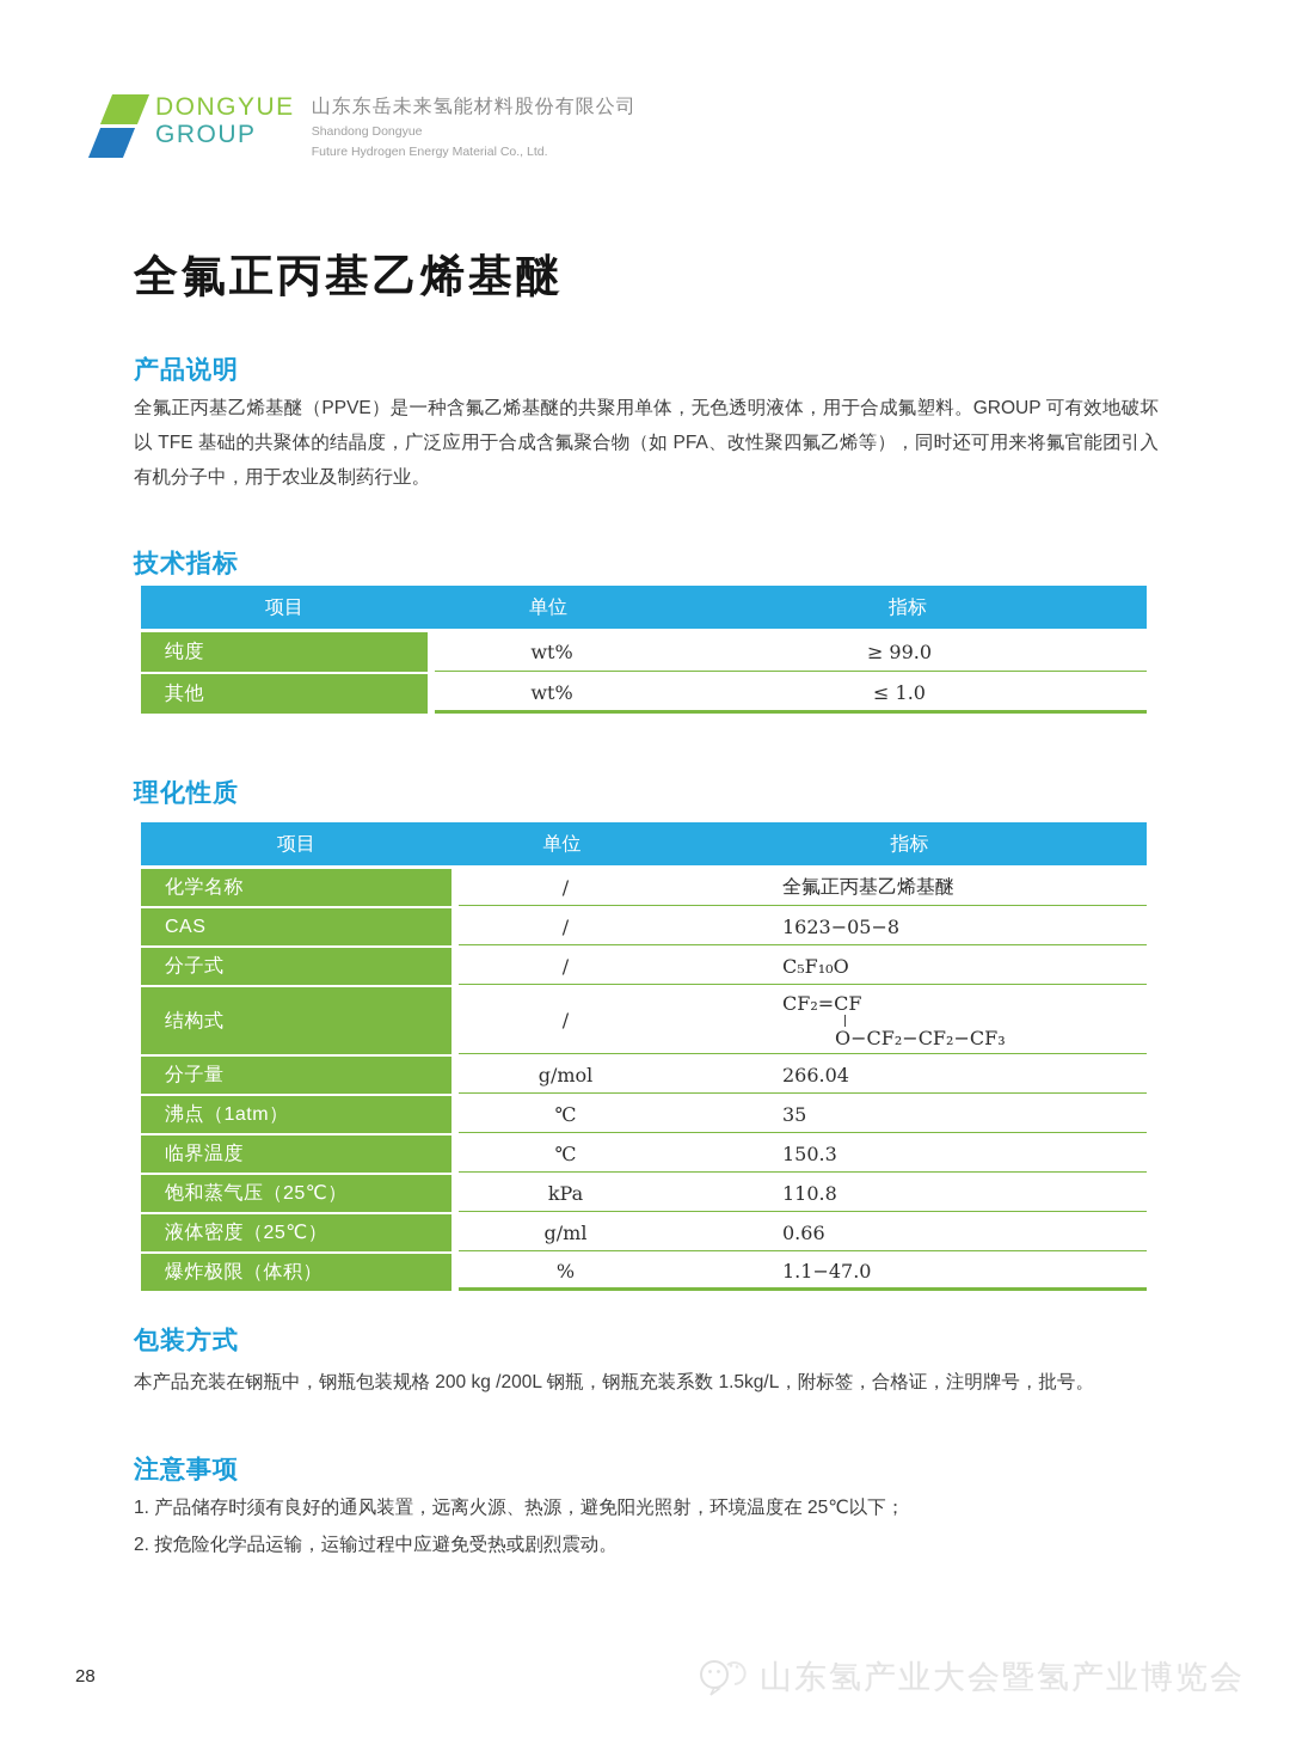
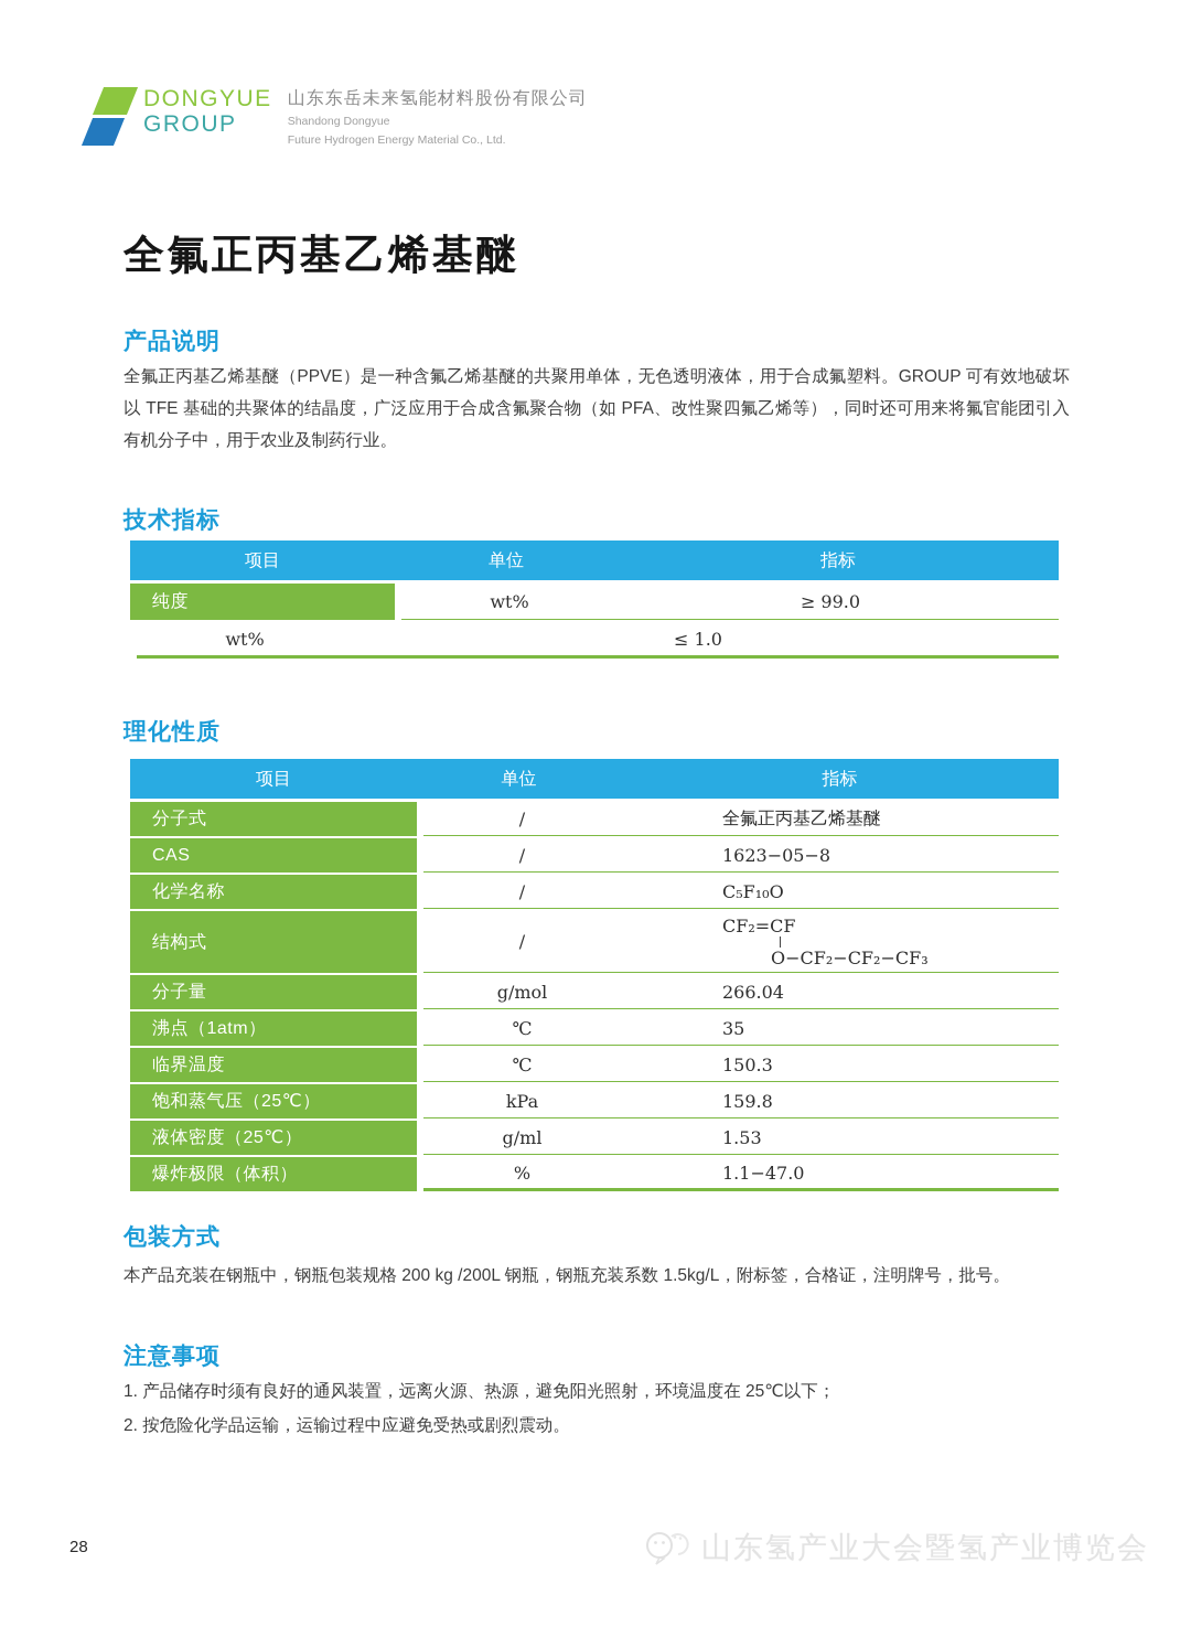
  DONGYUE
  GROUP
  山东东岳未来氢能材料股份有限公司
  Shandong Dongyue
  Future Hydrogen Energy Material Co., Ltd.
  全氟正丙基乙烯基醚
  产品说明
  全氟正丙基乙烯基醚（PPVE）是一种含氟乙烯基醚的共聚用单体，无色透明液体，用于合成氟塑料。GROUP 可有效地破坏以 TFE 基础的共聚体的结晶度，广泛应用于合成含氟聚合物（如 PFA、改性聚四氟乙烯等），同时还可用来将氟官能团引入有机分子中，用于农业及制药行业。
  技术指标
  项目
  单位
  指标
  纯度
  wt%
  ≥ 99.0
- 其他
  wt%
  ≤ 1.0
  理化性质
  项目
  单位
  指标
- 化学名称
+ 分子式
  /
  全氟正丙基乙烯基醚
  CAS
  /
  1623−05−8
- 分子式
+ 化学名称
  /
  C₅F₁₀O
  结构式
  /
  CF₂=CF
  O−CF₂−CF₂−CF₃
  分子量
  g/mol
  266.04
  沸点（1atm）
  ℃
  35
  临界温度
  ℃
  150.3
  饱和蒸气压（25℃）
  kPa
- 110.8
+ 159.8
  液体密度（25℃）
  g/ml
- 0.66
+ 1.53
  爆炸极限（体积）
  %
  1.1−47.0
  包装方式
  本产品充装在钢瓶中，钢瓶包装规格 200 kg /200L 钢瓶，钢瓶充装系数 1.5kg/L，附标签，合格证，注明牌号，批号。
  注意事项
  1. 产品储存时须有良好的通风装置，远离火源、热源，避免阳光照射，环境温度在 25℃以下；
  2. 按危险化学品运输，运输过程中应避免受热或剧烈震动。
  28
  山东氢产业大会暨氢产业博览会
